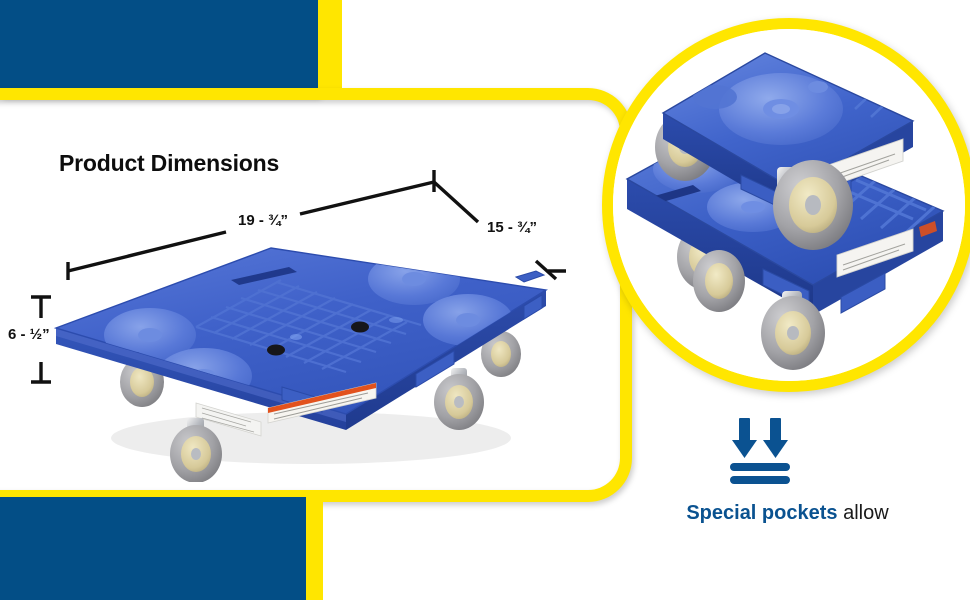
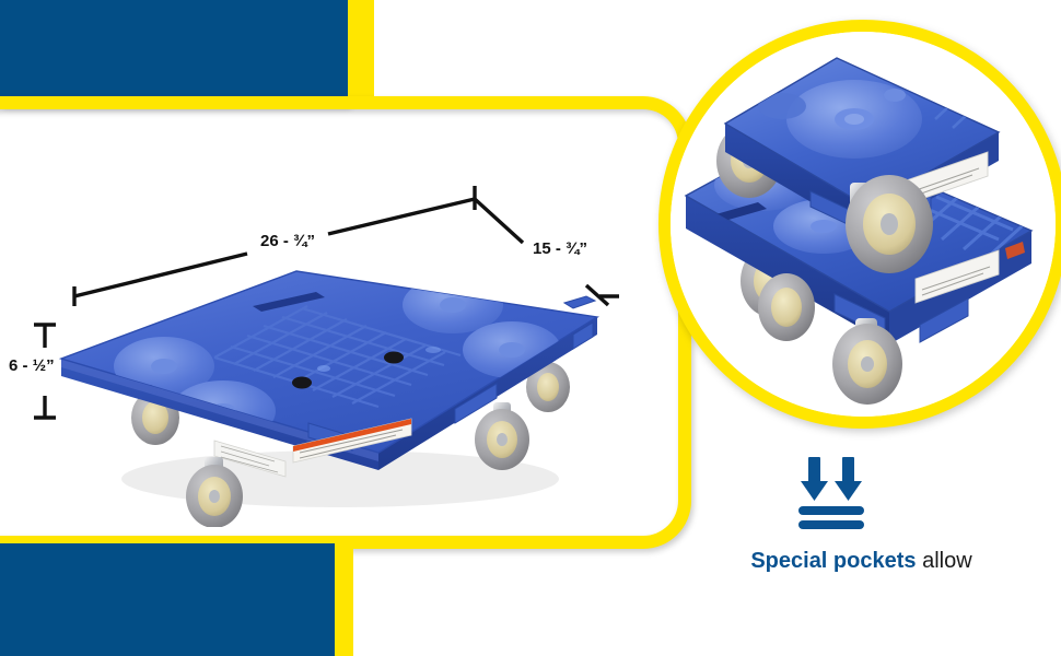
- Product Dimensions
- 19 - ¾”
+ 26 - ¾”
  15 - ¾”
  6 - ½”
  Special pockets allow
